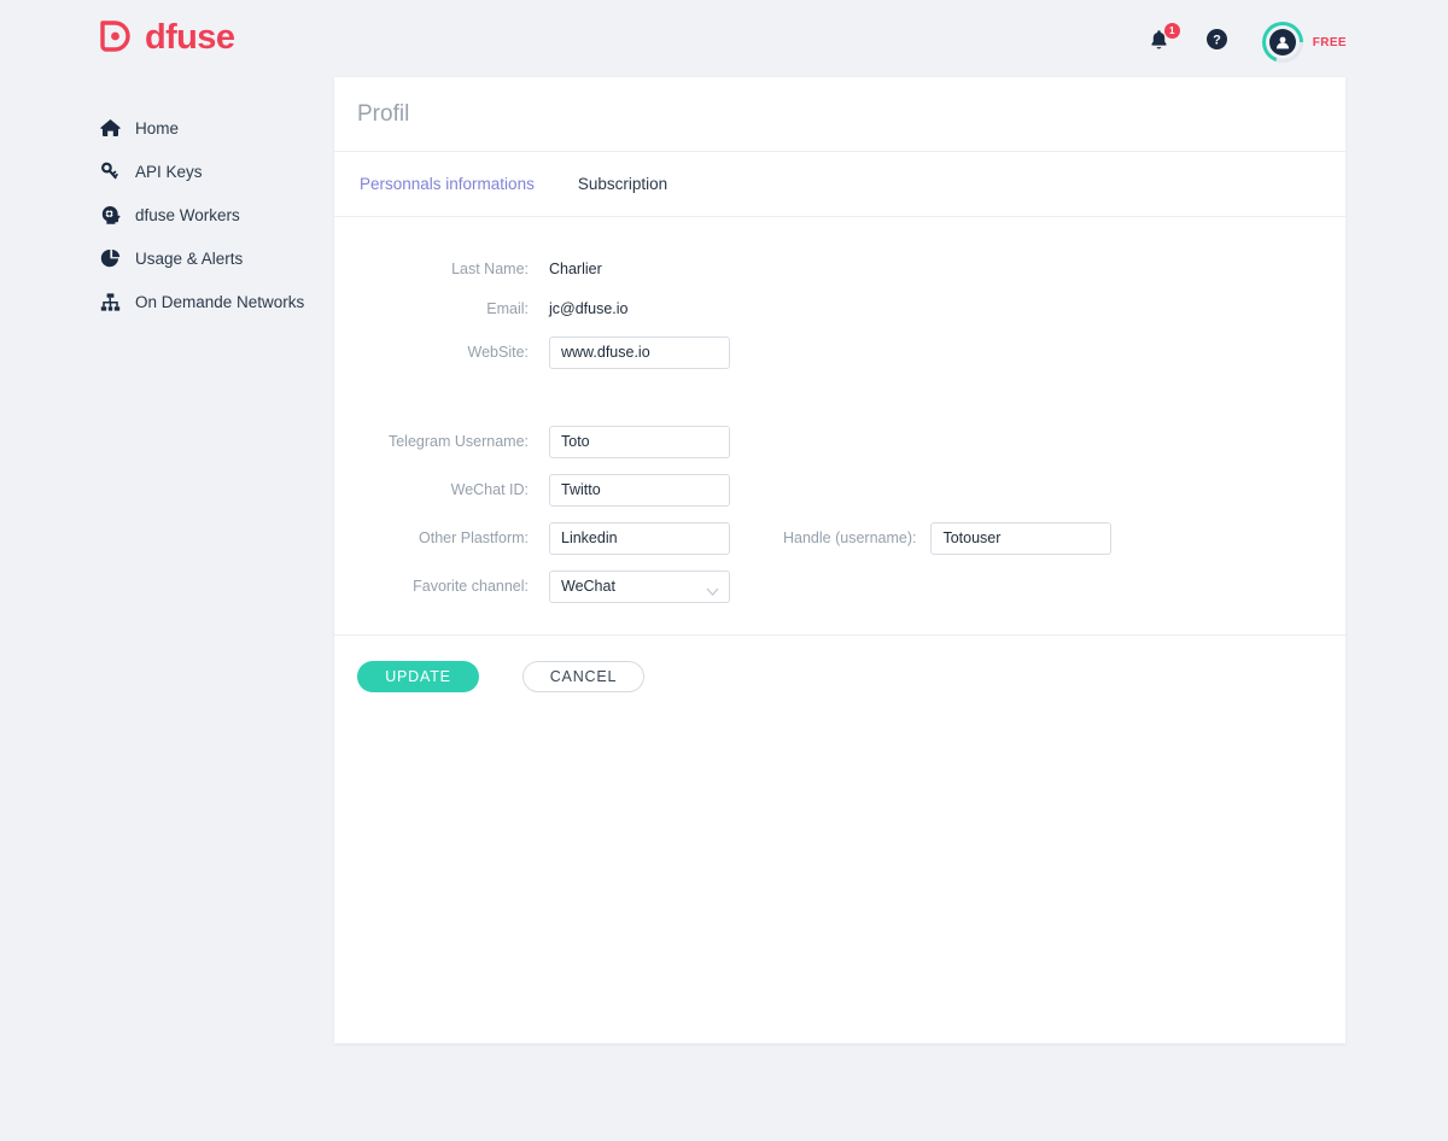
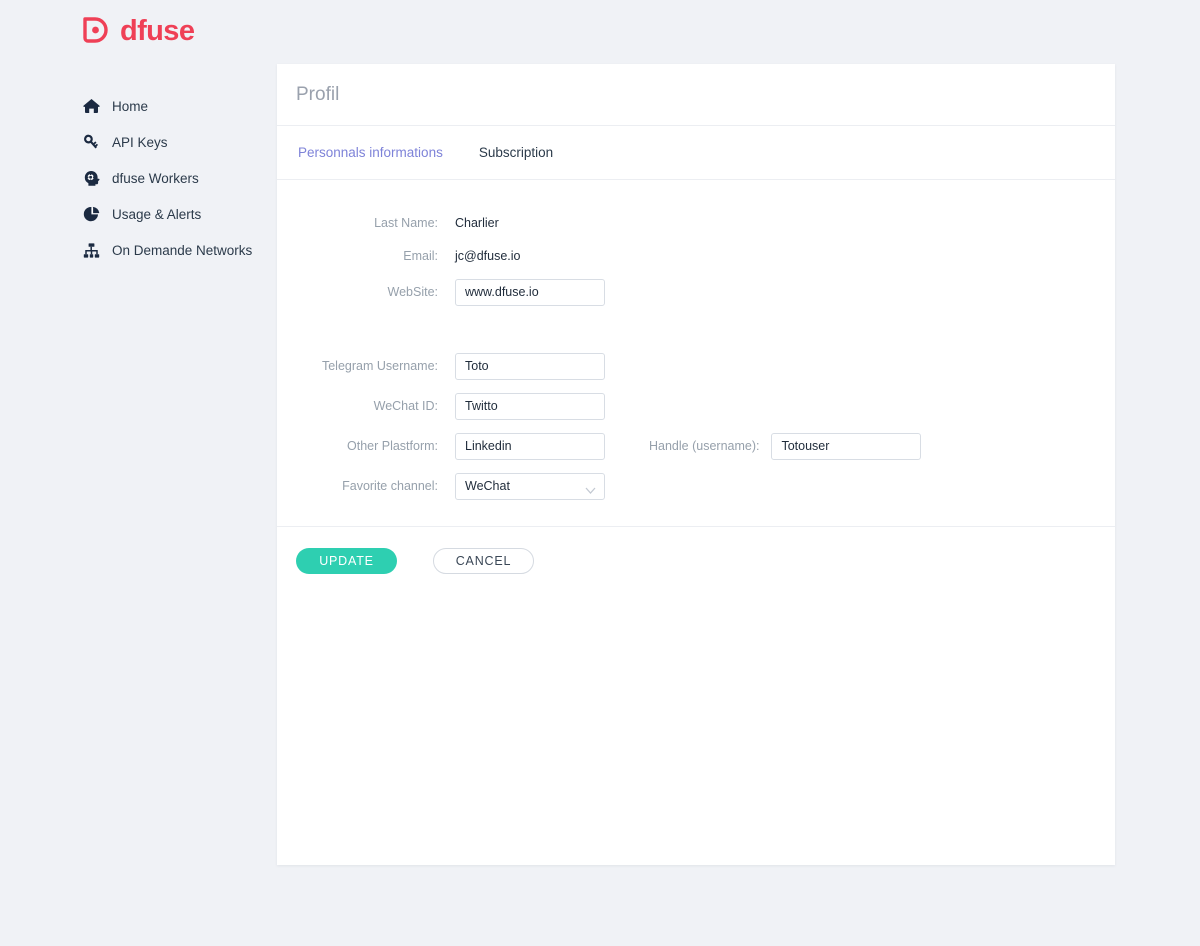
  dfuse
- 1
- ?
- FREE
  Home
  API Keys
  dfuse Workers
  Usage & Alerts
  On Demande Networks
  Profil
  Personnals informations
  Subscription
  Last Name:
  Charlier
  Email:
  jc@dfuse.io
  WebSite:
  www.dfuse.io
  Telegram Username:
  Toto
  WeChat ID:
  Twitto
  Other Plastform:
  Linkedin
  Handle (username):
  Totouser
  Favorite channel:
  WeChat
  UPDATE
  CANCEL
